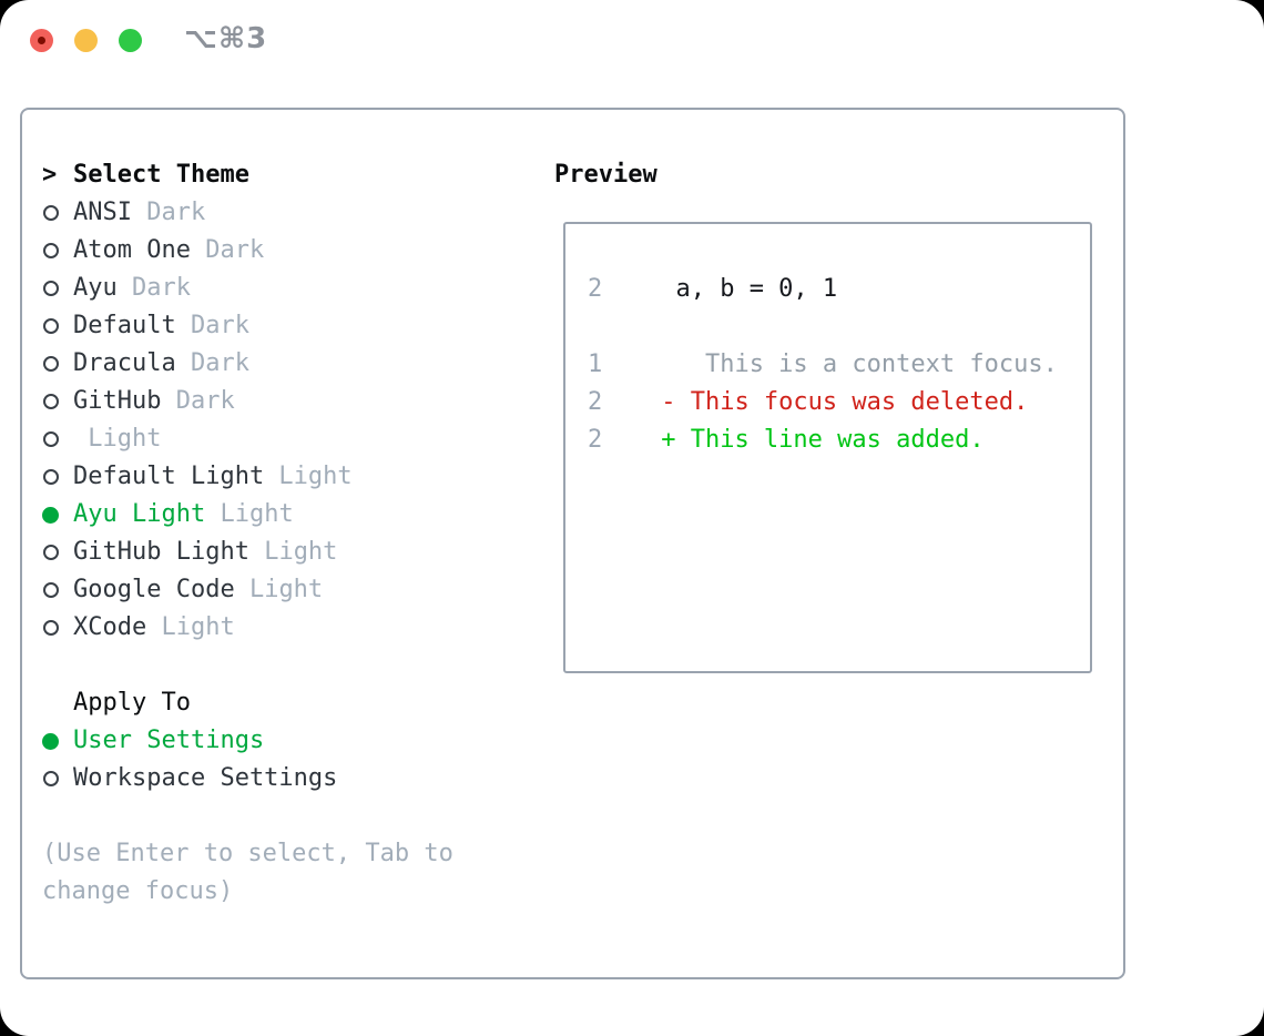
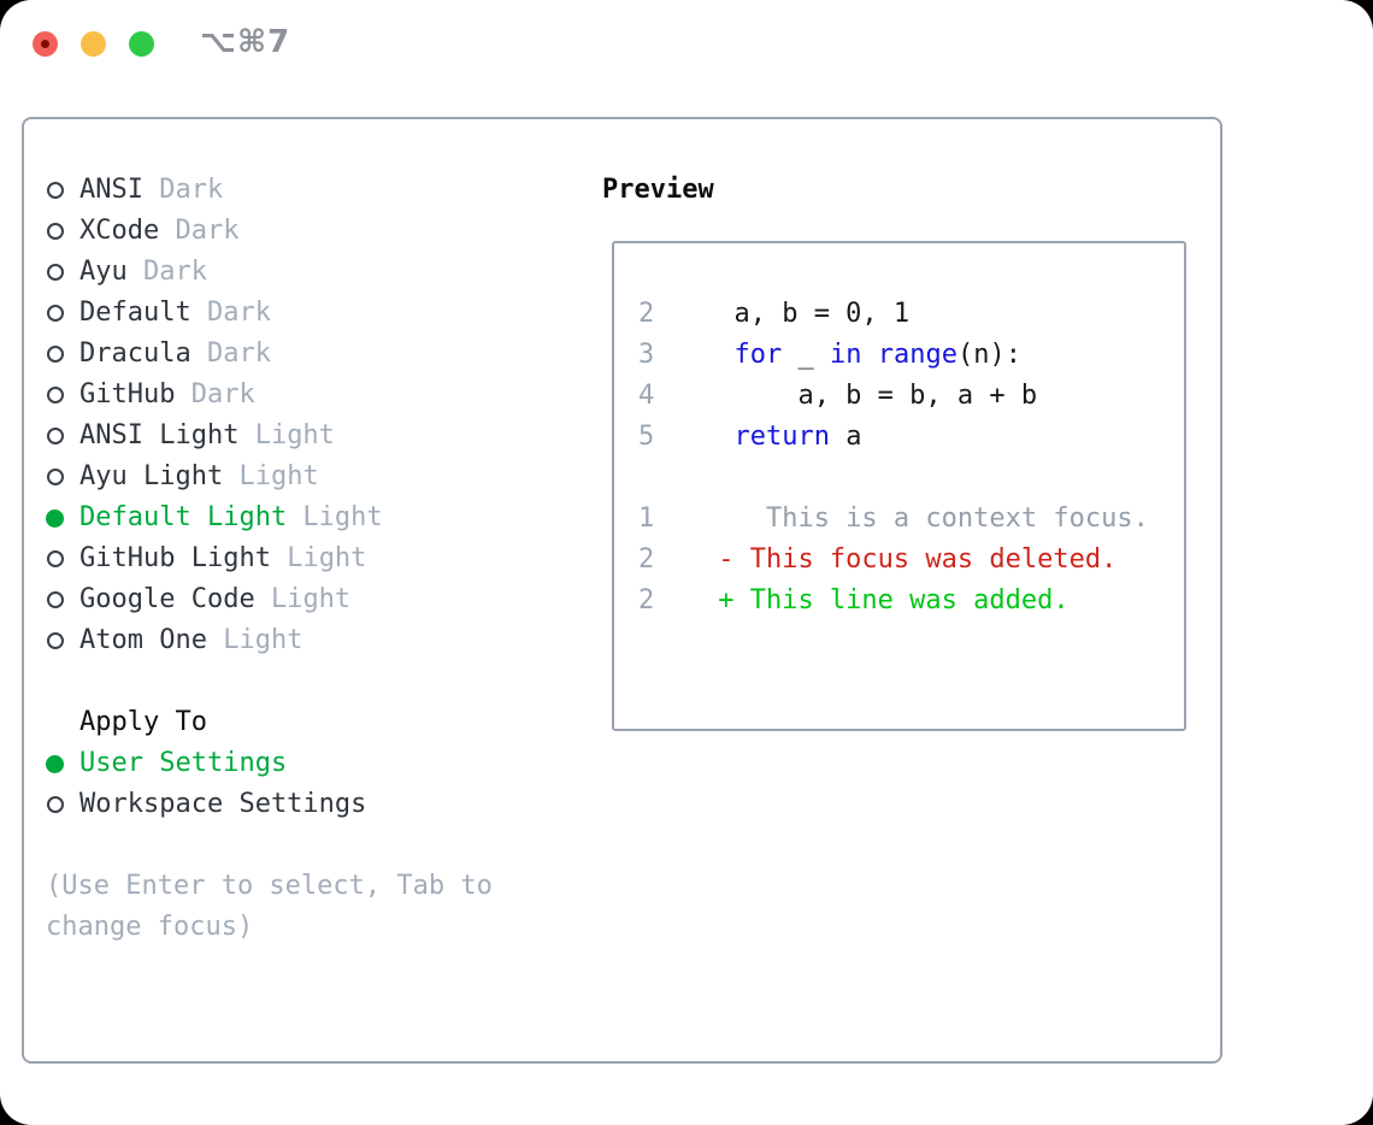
- ⌥⌘3
+ ⌥⌘7
- >
- Select Theme
  ANSI
  Dark
- Atom One
+ XCode
  Dark
  Ayu
  Dark
  Default
  Dark
  Dracula
  Dark
  GitHub
  Dark
+ ANSI Light
  Light
- Default Light
+ Ayu Light
  Light
- Ayu Light
+ Default Light
  Light
  GitHub Light
  Light
  Google Code
  Light
- XCode
+ Atom One
  Light
  Apply To
  User Settings
  Workspace Settings
  (Use Enter to select, Tab to change focus)
  Preview
  2 a, b = 0, 1
+ 3 for _ in range(n):
+ 4 a, b = b, a + b
+ 5 return a
  1 This is a context focus.
  2 - This focus was deleted.
  2 + This line was added.
